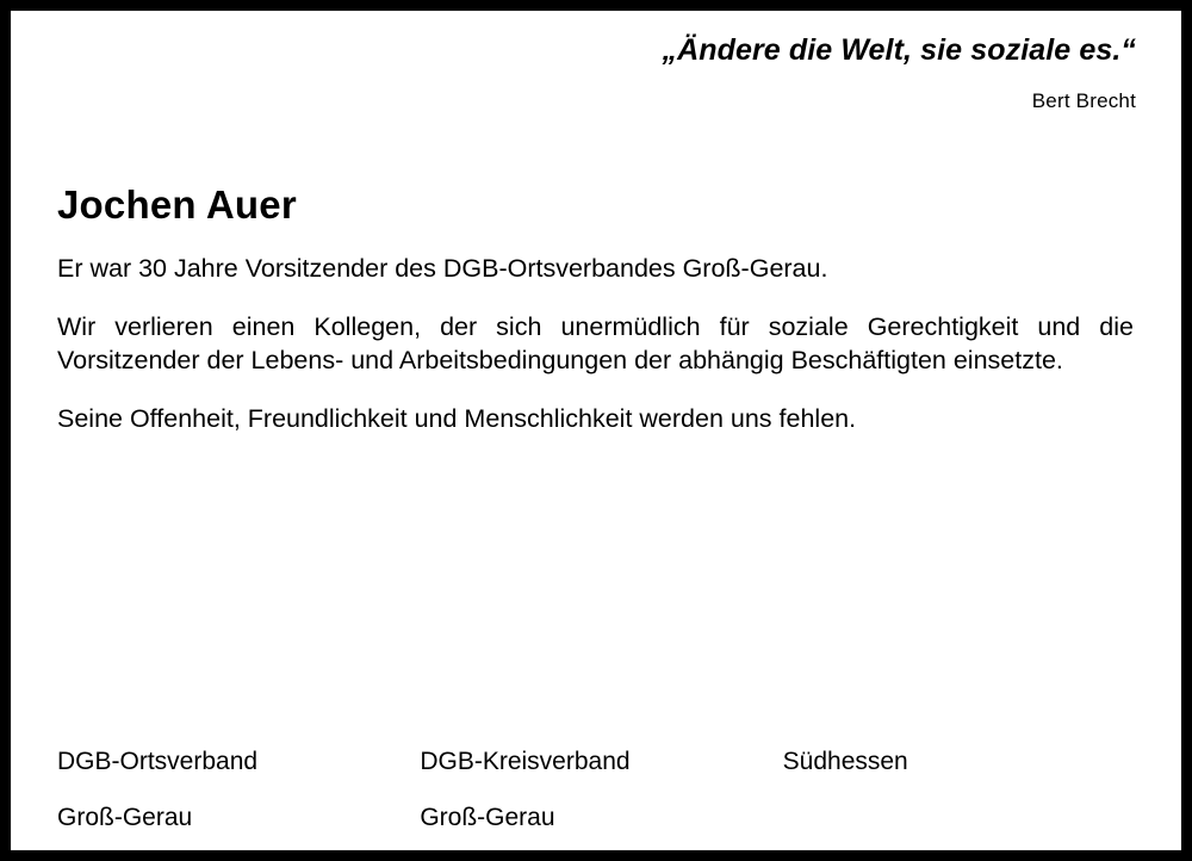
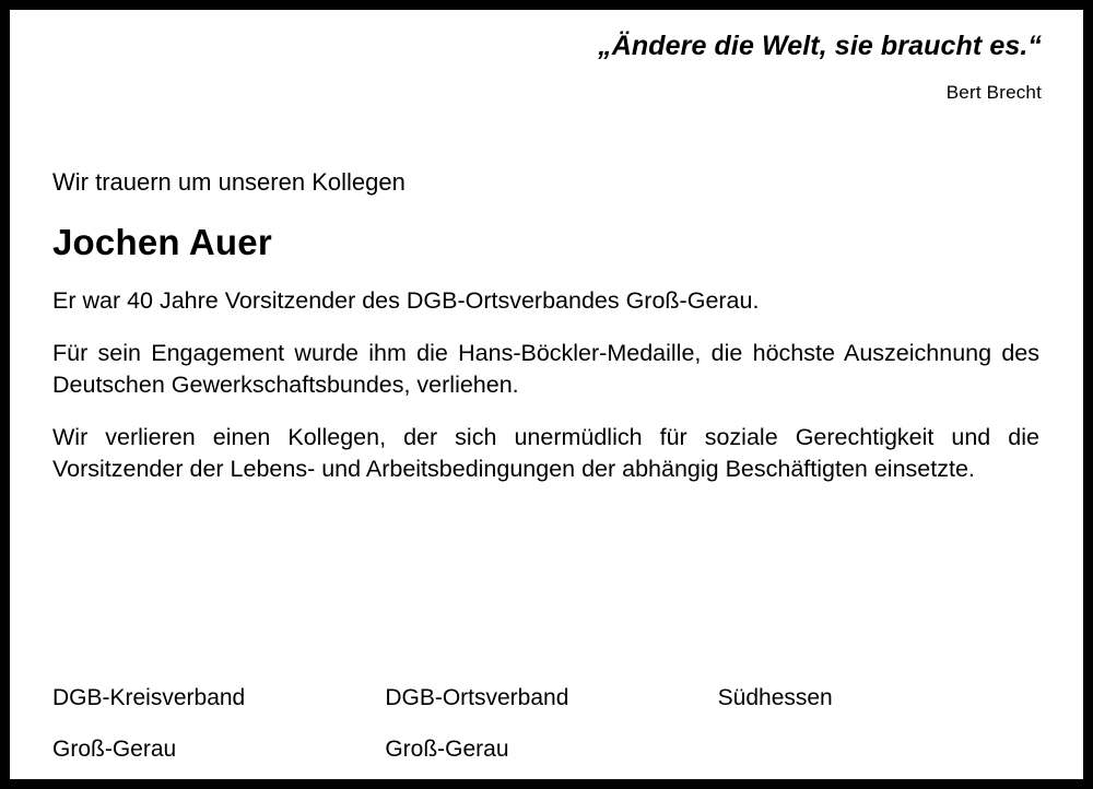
- „Ändere die Welt, sie soziale es.“
+ „Ändere die Welt, sie braucht es.“
  Bert Brecht
+ Wir trauern um unseren Kollegen
  Jochen Auer
- Er war 30 Jahre Vorsitzender des DGB-Ortsverbandes Groß-Gerau.
+ Er war 40 Jahre Vorsitzender des DGB-Ortsverbandes Groß-Gerau.
+ Für sein Engagement wurde ihm die Hans-Böckler-Medaille, die höchste Auszeichnung des Deutschen Gewerkschaftsbundes, verliehen.
  Wir verlieren einen Kollegen, der sich unermüdlich für soziale Gerechtigkeit und die Vorsitzender der Lebens- und Arbeitsbedingungen der abhängig Beschäftigten einsetzte.
- Seine Offenheit, Freundlichkeit und Menschlichkeit werden uns fehlen.
- DGB-Ortsverband
+ DGB-Kreisverband
  Groß-Gerau
- DGB-Kreisverband
+ DGB-Ortsverband
  Groß-Gerau
  Südhessen
